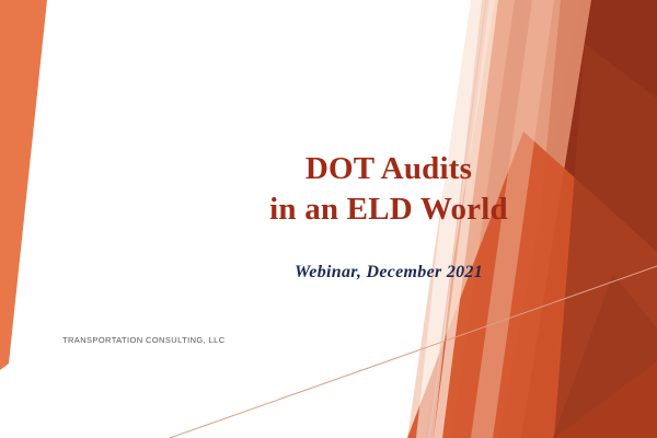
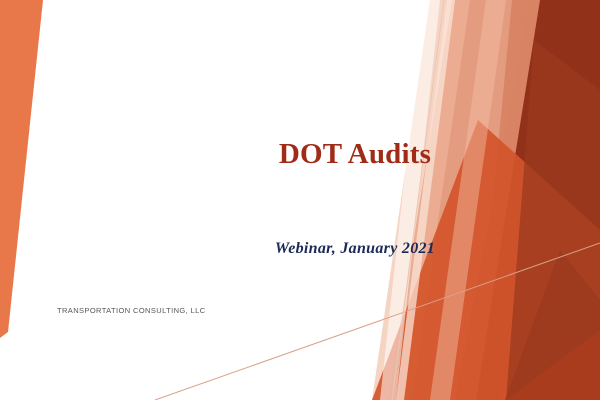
  DOT Audits
- in an ELD World
- Webinar, December 2021
+ Webinar, January 2021
  TRANSPORTATION CONSULTING, LLC
